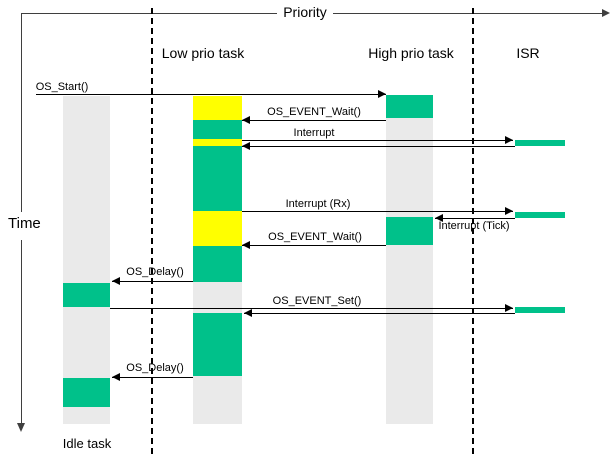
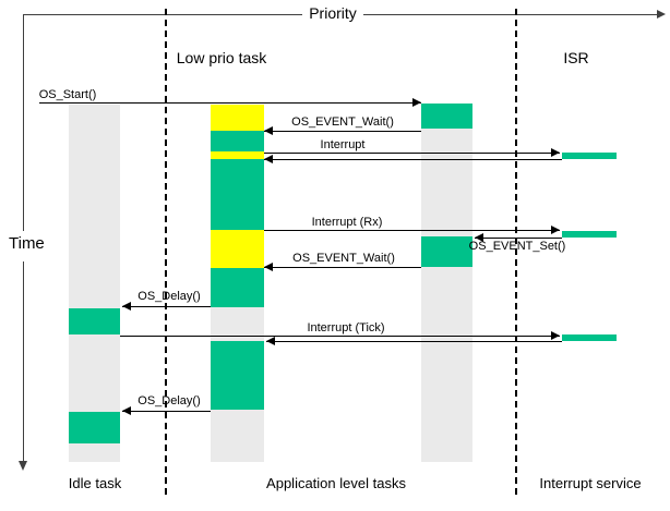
  Priority
  Time
  Low prio task
- High prio task
  ISR
  Idle task
+ Application level tasks
+ Interrupt service
  OS_Start()
  OS_EVENT_Wait()
  Interrupt
  Interrupt (Rx)
- Interrupt (Tick)
+ OS_EVENT_Set()
  OS_EVENT_Wait()
  OS_Delay()
- OS_EVENT_Set()
+ Interrupt (Tick)
  OS_Delay()
